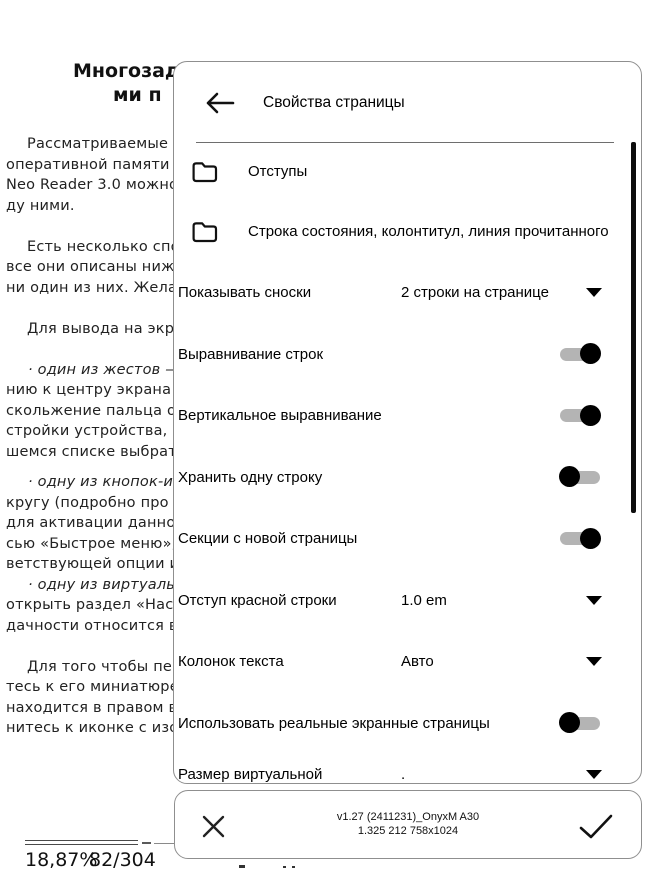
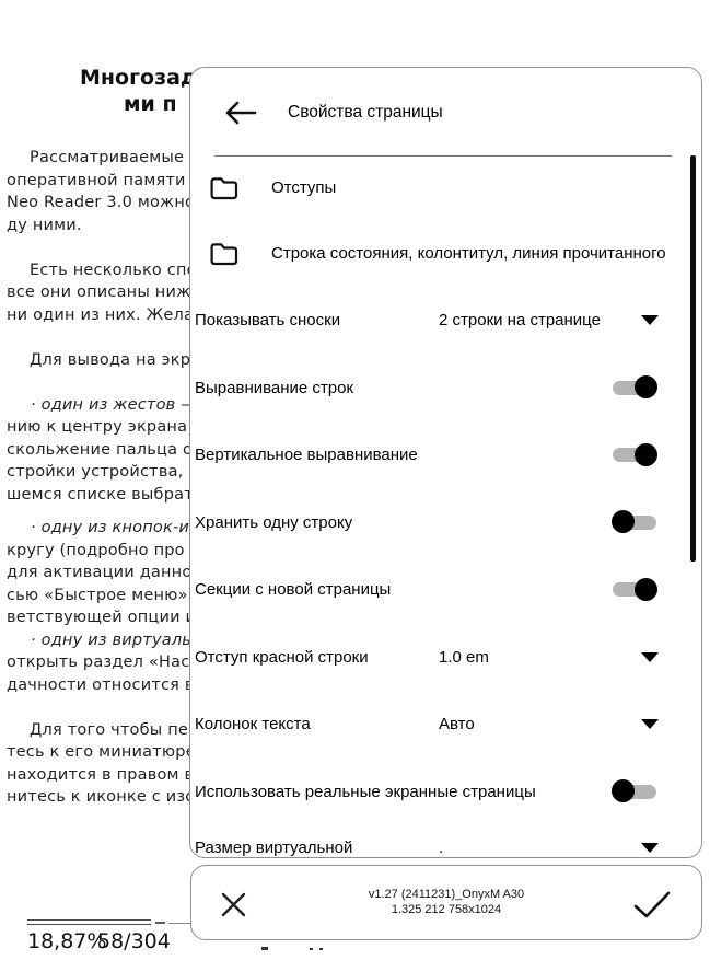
  Многоза
  ми п
  Рассматриваемые
  оперативной памяти
  Neo Reader 3.0 можн
  ду ними.
  Есть несколько сп
  все они описаны ниж
  ни один из них. Жел
  Для вывода на экр
  · один из жестов
  нию к центру экрана
  скольжение пальца о
  стройки устройства,
  шемся списке выбра
  · одну из кнопок-и
  кругу (подробно про
  для активации данно
  сью «Быстрое меню»
  ветствующей опции
  · одну из виртуаль
  открыть раздел «Нас
  дачности относится
  Для того чтобы пе
  тесь к его миниатюр
  находится в правом
  нитесь к иконке с из
  18,87%
- 82/304
+ 58/304
  Свойства страницы
  Отступы
  Строка состояния, колонтитул, линия прочитанного
  Показывать сноски
  2 строки на странице
  Выравнивание строк
  Вертикальное выравнивание
  Хранить одну строку
  Секции с новой страницы
  Отступ красной строки
  1.0 em
  Колонок текста
  Авто
  Использовать реальные экранные страницы
  Размер виртуальной
  .
  v1.27 (2411231)_OnyxM A30
  1.325 212 758x1024
